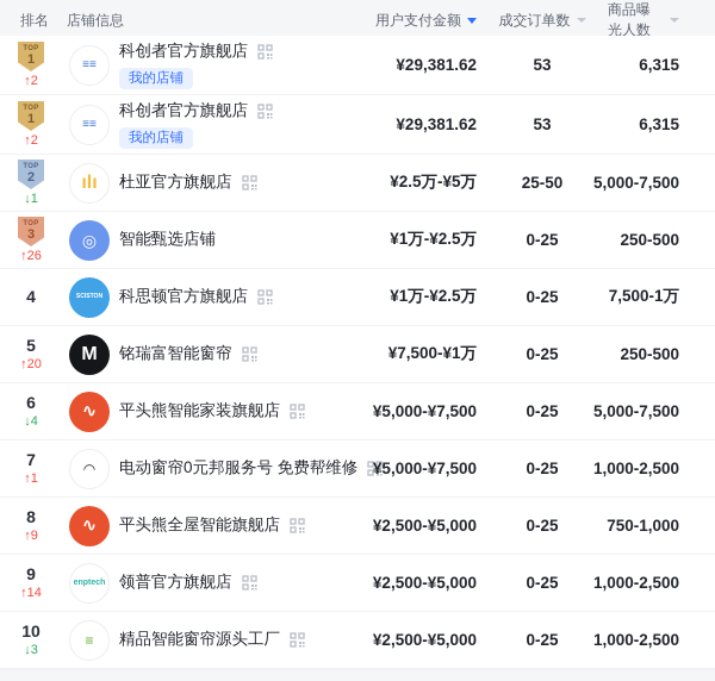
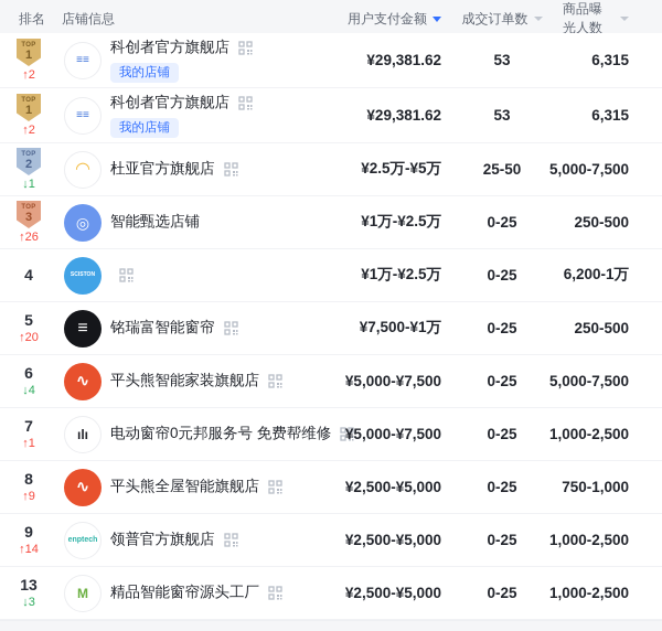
  排名
  店铺信息
  用户支付金额
  成交订单数
  商品曝光人数
  1
  ↑2
  ≡≡
  科创者官方旗舰店
  我的店铺
  ¥29,381.62
  53
  6,315
  1
  ↑2
  ≡≡
  科创者官方旗舰店
  我的店铺
  ¥29,381.62
  53
  6,315
  2
  ↓1
- ılı
+ ◠
  杜亚官方旗舰店
  ¥2.5万-¥5万
  25-50
  5,000-7,500
  3
  ↑26
  ◎
  智能甄选店铺
  ¥1万-¥2.5万
  0-25
  250-500
  4
- 科思顿官方旗舰店
  ¥1万-¥2.5万
  0-25
- 7,500-1万
+ 6,200-1万
  5
  ↑20
- M
+ ≡
  铭瑞富智能窗帘
  ¥7,500-¥1万
  0-25
  250-500
  6
  ↓4
  ∿
  平头熊智能家装旗舰店
  ¥5,000-¥7,500
  0-25
  5,000-7,500
  7
  ↑1
- ◠
+ ılı
  电动窗帘0元邦服务号 免费帮维修
  ¥5,000-¥7,500
  0-25
  1,000-2,500
  8
  ↑9
  ∿
  平头熊全屋智能旗舰店
  ¥2,500-¥5,000
  0-25
  750-1,000
  9
  ↑14
  领普官方旗舰店
  ¥2,500-¥5,000
  0-25
  1,000-2,500
- 10
+ 13
  ↓3
- ≡
+ M
  精品智能窗帘源头工厂
  ¥2,500-¥5,000
  0-25
  1,000-2,500
